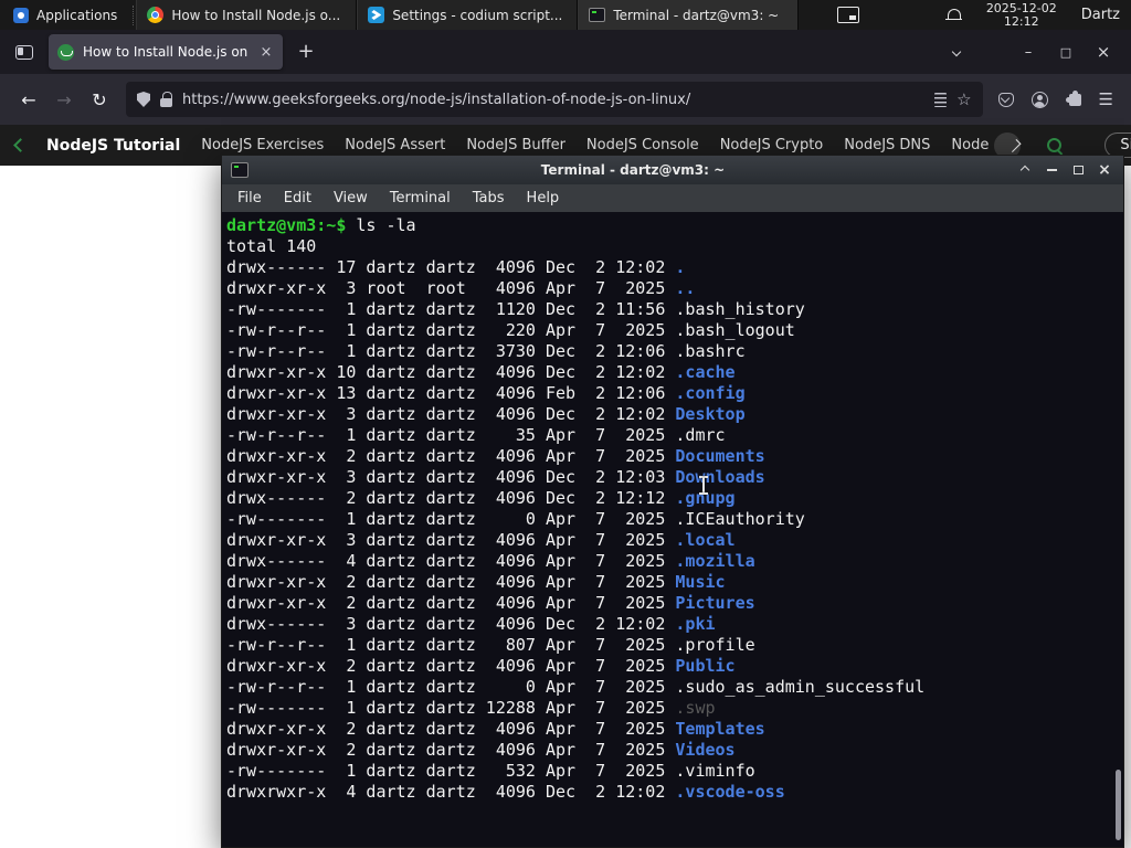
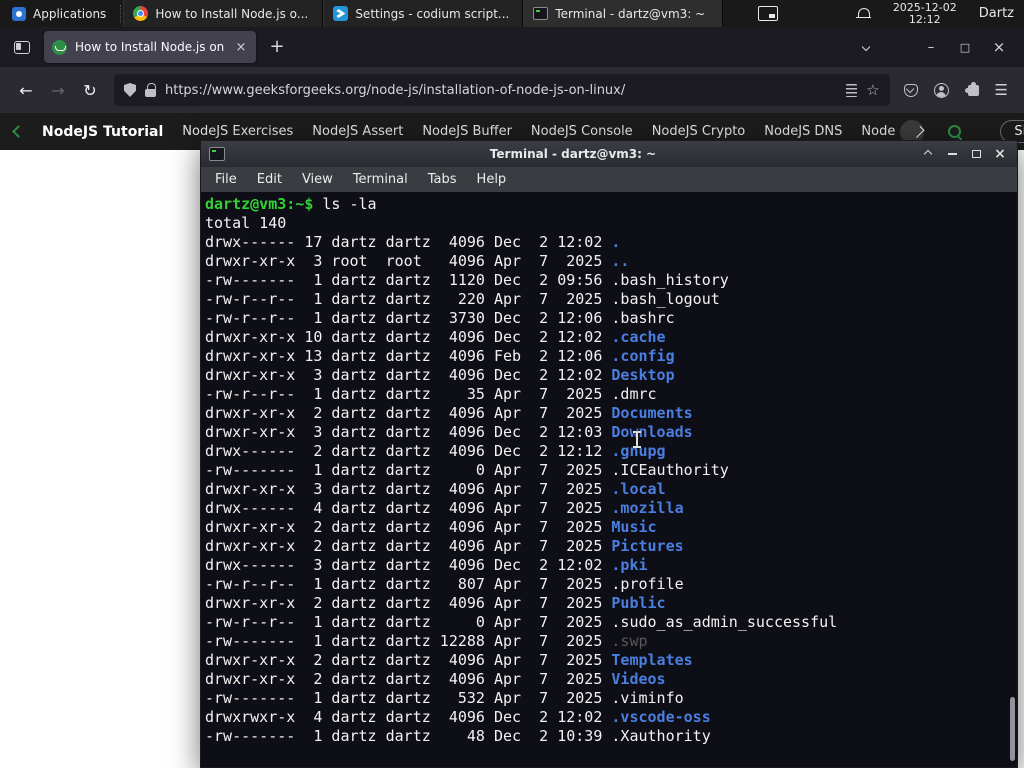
  Applications
  How to Install Node.js o...
  Settings - codium script...
  Terminal - dartz@vm3: ~
  2025-12-02
  12:12
  Dartz
  How to Install Node.js on
  ×
  +
  –
  □
  ×
  ←
  →
  ↻
  https://www.geeksforgeeks.org/node-js/installation-of-node-js-on-linux/
  ☆
  ☰
  NodeJS Tutorial
  NodeJS Exercises
  NodeJS Assert
  NodeJS Buffer
  NodeJS Console
  NodeJS Crypto
  NodeJS DNS
  Node
  Terminal - dartz@vm3: ~
  ×
  File
  Edit
  View
  Terminal
  Tabs
  Help
  dartz@vm3:~$ ls -la
  total 140
  drwx------ 17 dartz dartz 4096 Dec 2 12:02 .
  drwxr-xr-x 3 root root 4096 Apr 7 2025 ..
- -rw------- 1 dartz dartz 1120 Dec 2 11:56 .bash_history
+ -rw------- 1 dartz dartz 1120 Dec 2 09:56 .bash_history
  -rw-r--r-- 1 dartz dartz 220 Apr 7 2025 .bash_logout
  -rw-r--r-- 1 dartz dartz 3730 Dec 2 12:06 .bashrc
  drwxr-xr-x 10 dartz dartz 4096 Dec 2 12:02 .cache
  drwxr-xr-x 13 dartz dartz 4096 Feb 2 12:06 .config
  drwxr-xr-x 3 dartz dartz 4096 Dec 2 12:02 Desktop
  -rw-r--r-- 1 dartz dartz 35 Apr 7 2025 .dmrc
  drwxr-xr-x 2 dartz dartz 4096 Apr 7 2025 Documents
  drwxr-xr-x 3 dartz dartz 4096 Dec 2 12:03 Donloads
  drwx------ 2 dartz dartz 4096 Dec 2 12:12 .gnupg
  -rw------- 1 dartz dartz 0 Apr 7 2025 .ICEauthority
  drwxr-xr-x 3 dartz dartz 4096 Apr 7 2025 .local
  drwx------ 4 dartz dartz 4096 Apr 7 2025 .mozilla
  drwxr-xr-x 2 dartz dartz 4096 Apr 7 2025 Music
  drwxr-xr-x 2 dartz dartz 4096 Apr 7 2025 Pictures
  drwx------ 3 dartz dartz 4096 Dec 2 12:02 .pki
  -rw-r--r-- 1 dartz dartz 807 Apr 7 2025 .profile
  drwxr-xr-x 2 dartz dartz 4096 Apr 7 2025 Public
  -rw-r--r-- 1 dartz dartz 0 Apr 7 2025 .sudo_as_admin_successful
  -rw------- 1 dartz dartz 12288 Apr 7 2025 .swp
  drwxr-xr-x 2 dartz dartz 4096 Apr 7 2025 Templates
  drwxr-xr-x 2 dartz dartz 4096 Apr 7 2025 Videos
  -rw------- 1 dartz dartz 532 Apr 7 2025 .viminfo
  drwxrwxr-x 4 dartz dartz 4096 Dec 2 12:02 .vscode-oss
+ -rw------- 1 dartz dartz 48 Dec 2 10:39 .Xauthority
